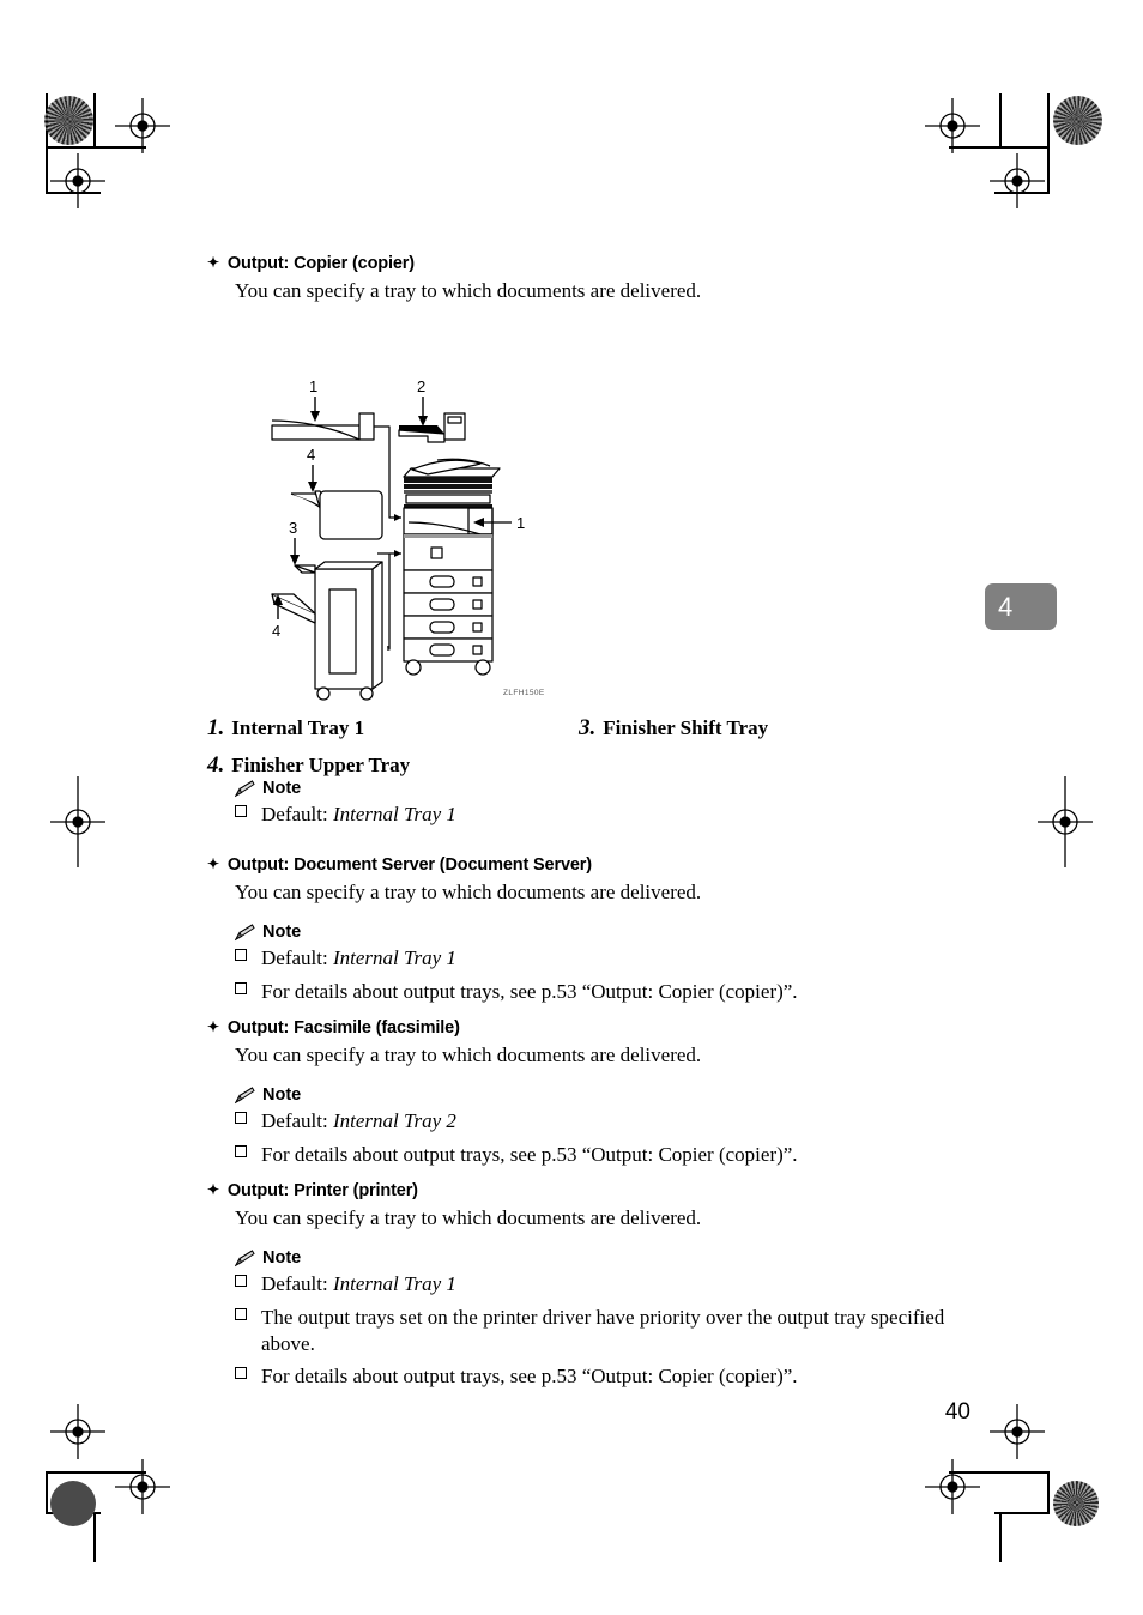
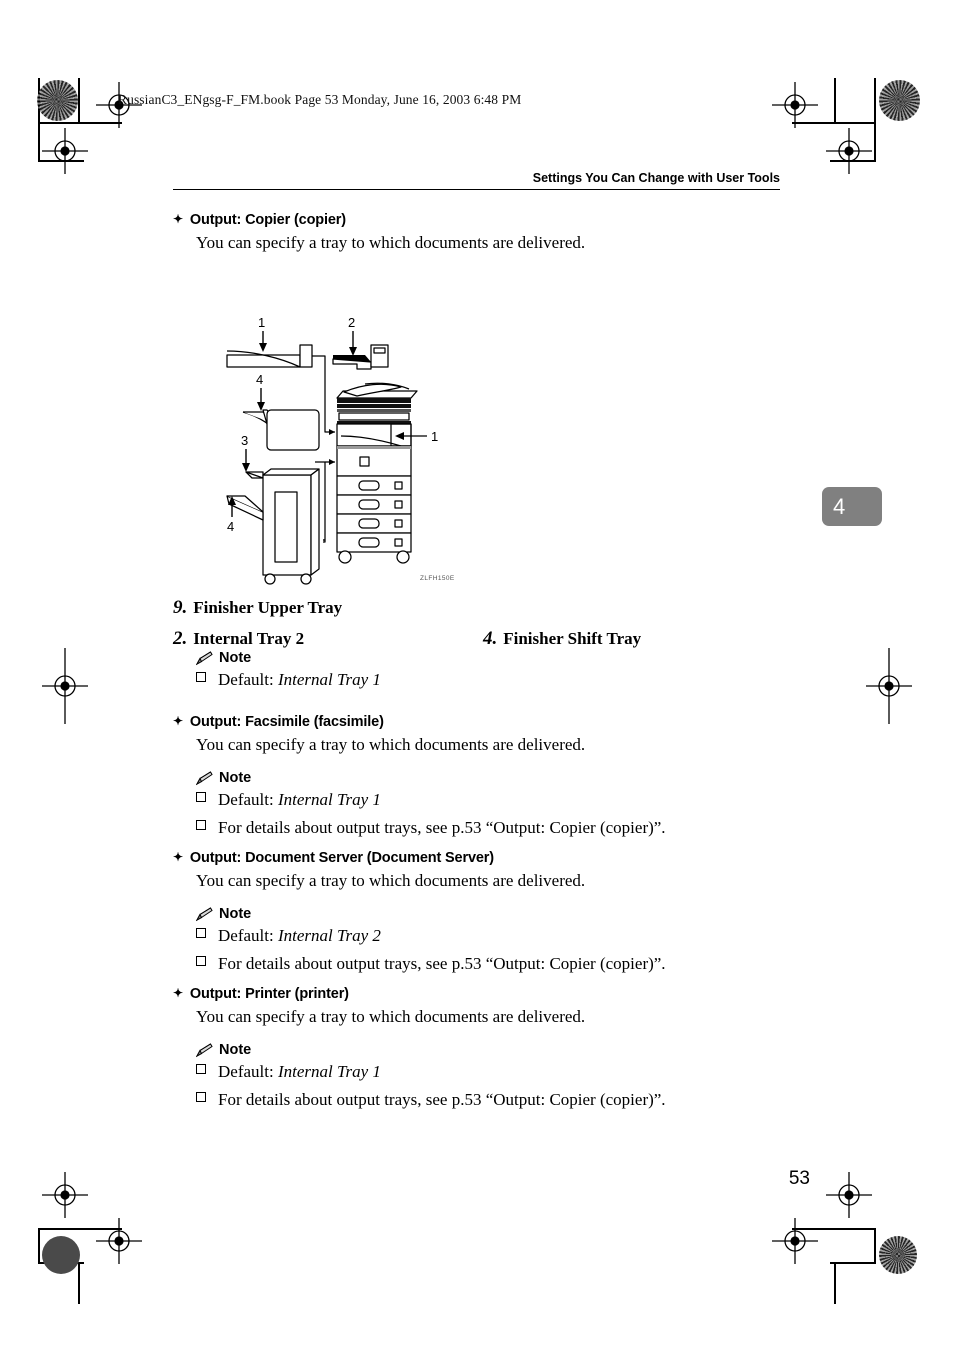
+ RussianC3_ENgsg-F_FM.book Page 53 Monday, June 16, 2003 6:48 PM
+ Settings You Can Change with User Tools
  1
  2
  4
  3
  4
  1
- 1.
- Internal Tray 1
- 3.
+ 9.
- Finisher Shift Tray
+ Finisher Upper Tray
+ 2.
+ Internal Tray 2
  4.
- Finisher Upper Tray
+ Finisher Shift Tray
  ✦
  Output: Copier (copier)
  You can specify a tray to which documents are delivered.
  Note
  Default: Internal Tray 1
  ✦
- Output: Document Server (Document Server)
+ Output: Facsimile (facsimile)
  You can specify a tray to which documents are delivered.
  Note
  Default: Internal Tray 1
  For details about output trays, see p.53 “Output: Copier (copier)”.
  ✦
- Output: Facsimile (facsimile)
+ Output: Document Server (Document Server)
  You can specify a tray to which documents are delivered.
  Note
  Default: Internal Tray 2
  For details about output trays, see p.53 “Output: Copier (copier)”.
  ✦
  Output: Printer (printer)
  You can specify a tray to which documents are delivered.
  Note
  Default: Internal Tray 1
- The output trays set on the printer driver have priority over the output tray specified above.
  For details about output trays, see p.53 “Output: Copier (copier)”.
  4
- 40
+ 53
